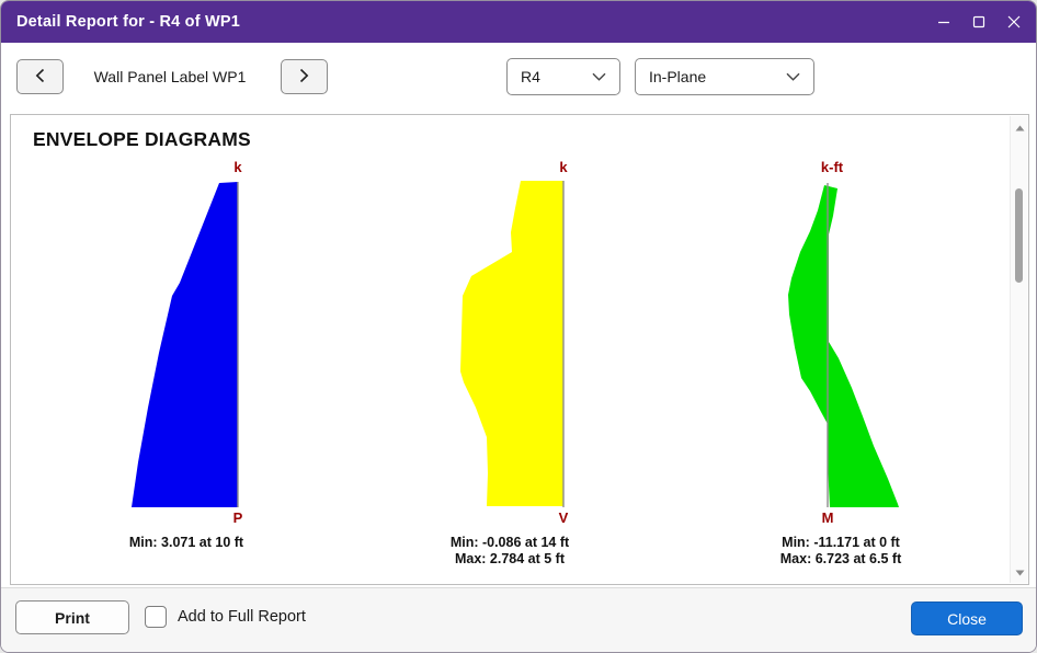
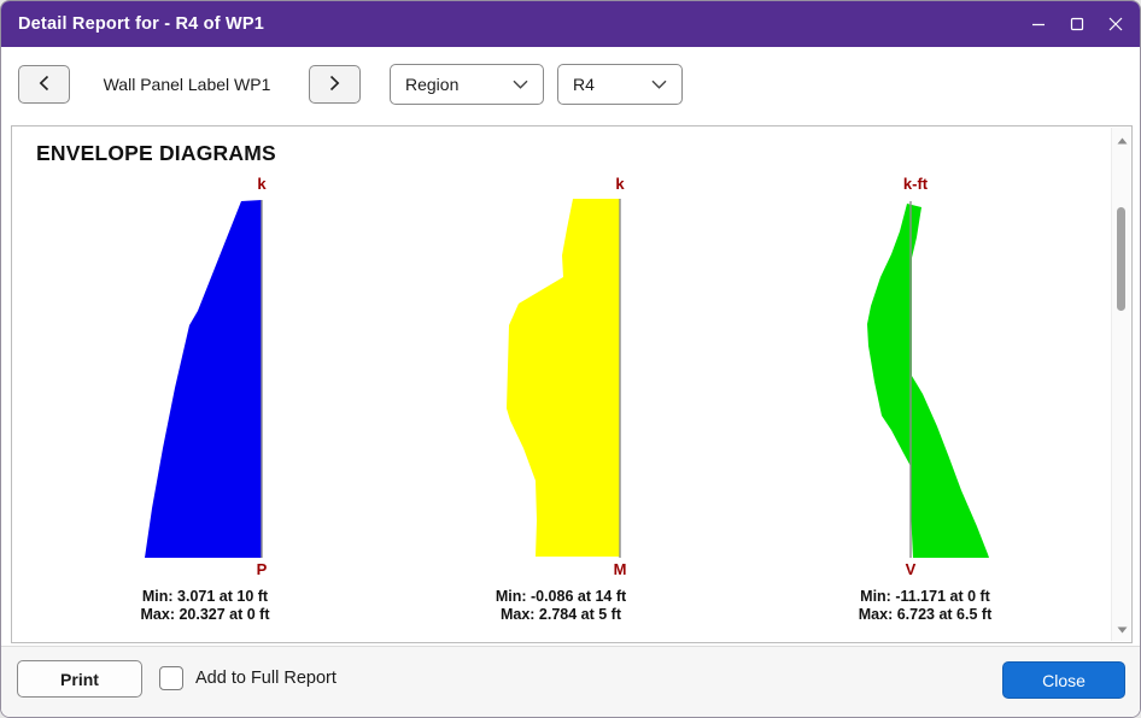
  Detail Report for - R4 of WP1
  Wall Panel Label WP1
+ Region
  R4
- In-Plane
  ENVELOPE DIAGRAMS
  k
  P
  Min: 3.071 at 10 ft
+ Max: 20.327 at 0 ft
  k
- V
+ M
  Min: -0.086 at 14 ft
  Max: 2.784 at 5 ft
  k-ft
- M
+ V
  Min: -11.171 at 0 ft
  Max: 6.723 at 6.5 ft
  Print
  Add to Full Report
  Close
